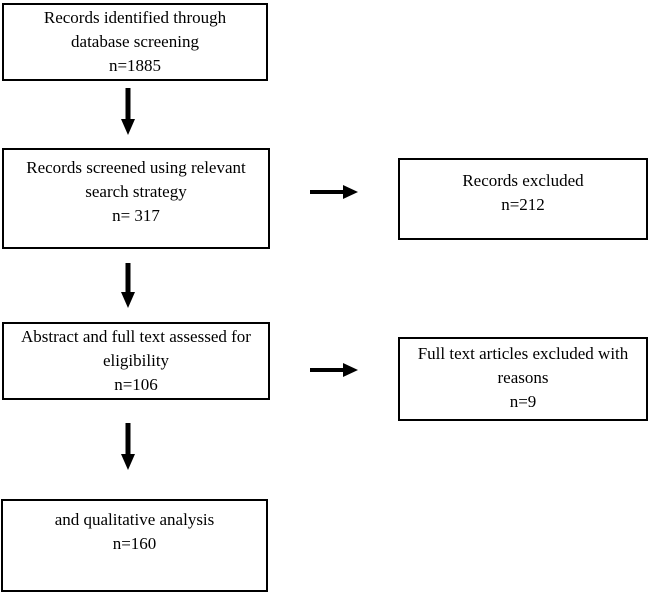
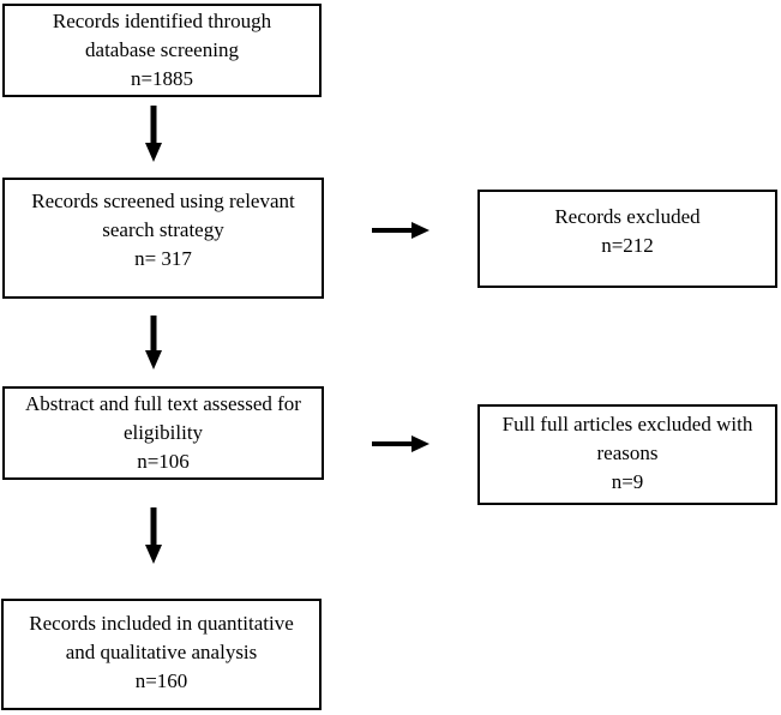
  Records identified through
  database screening
  n=1885
  Records screened using relevant
  search strategy
  n= 317
  Records excluded
  n=212
  Abstract and full text assessed for
  eligibility
  n=106
- Full text articles excluded with
+ Full full articles excluded with
  reasons
  n=9
+ Records included in quantitative
  and qualitative analysis
  n=160
